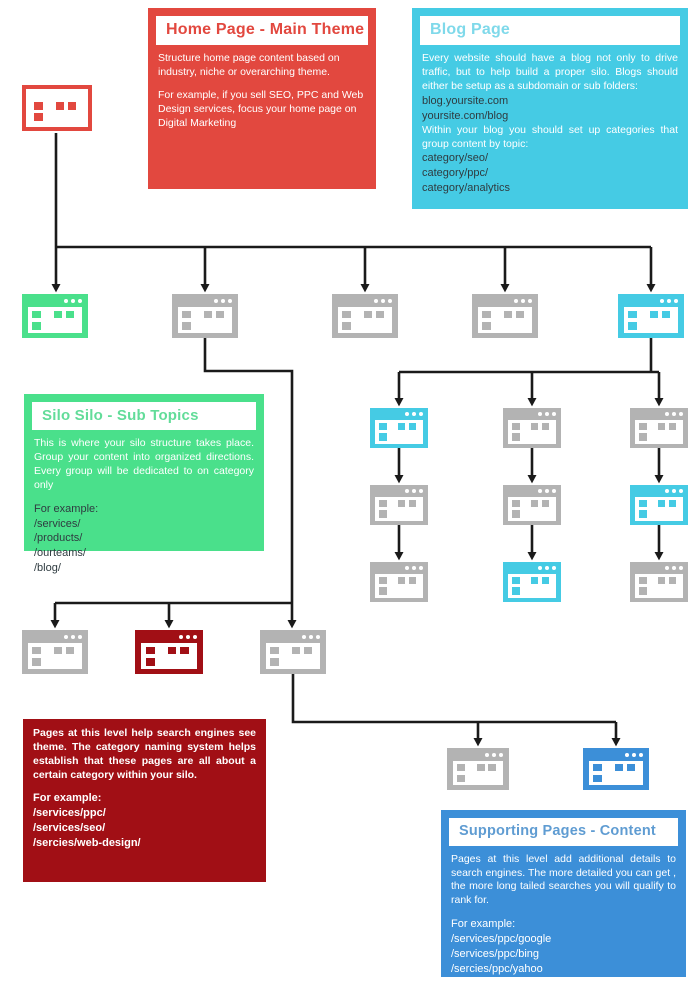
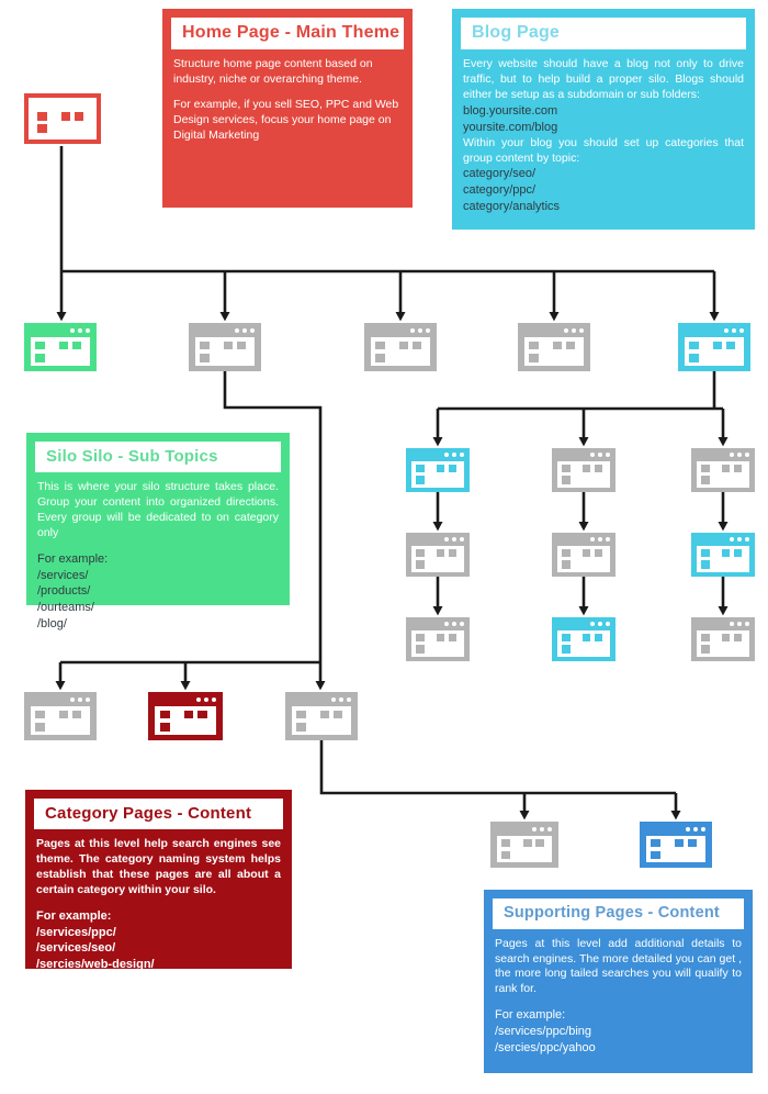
  Home Page - Main Theme
  Structure home page content based on industry, niche or overarching theme.
  For example, if you sell SEO, PPC and Web Design services, focus your home page on Digital Marketing
  Blog Page
  Every website should have a blog not only to drive traffic, but to help build a proper silo. Blogs should either be setup as a subdomain or sub folders:
  blog.yoursite.com
  yoursite.com/blog
  Within your blog you should set up categories that group content by topic:
  category/seo/
  category/ppc/
  category/analytics
  Silo Silo - Sub Topics
  This is where your silo structure takes place. Group your content into organized directions. Every group will be dedicated to on category only
  For example:
  /services/
  /products/
  /ourteams/
  /blog/
+ Category Pages - Content
  Pages at this level help search engines see theme. The category naming system helps establish that these pages are all about a certain category within your silo.
  For example:
  /services/ppc/
  /services/seo/
  /sercies/web-design/
  Supporting Pages - Content
  Pages at this level add additional details to search engines. The more detailed you can get , the more long tailed searches you will qualify to rank for.
  For example:
- /services/ppc/google
  /services/ppc/bing
  /sercies/ppc/yahoo
